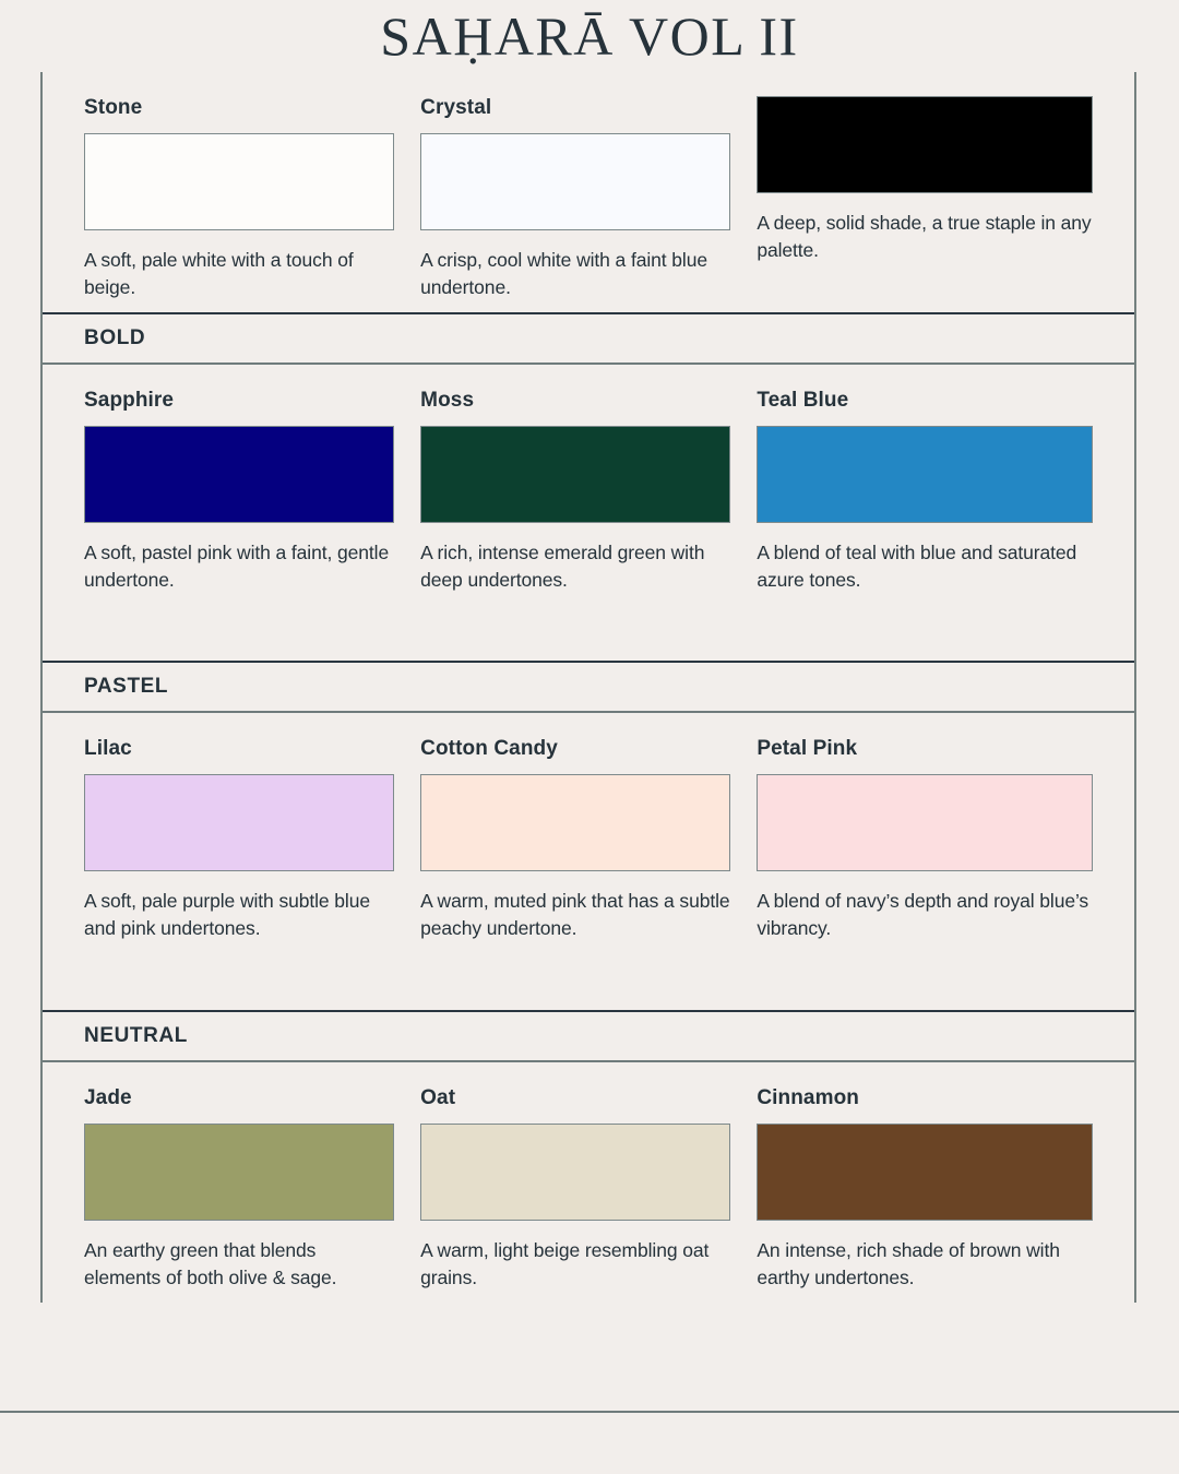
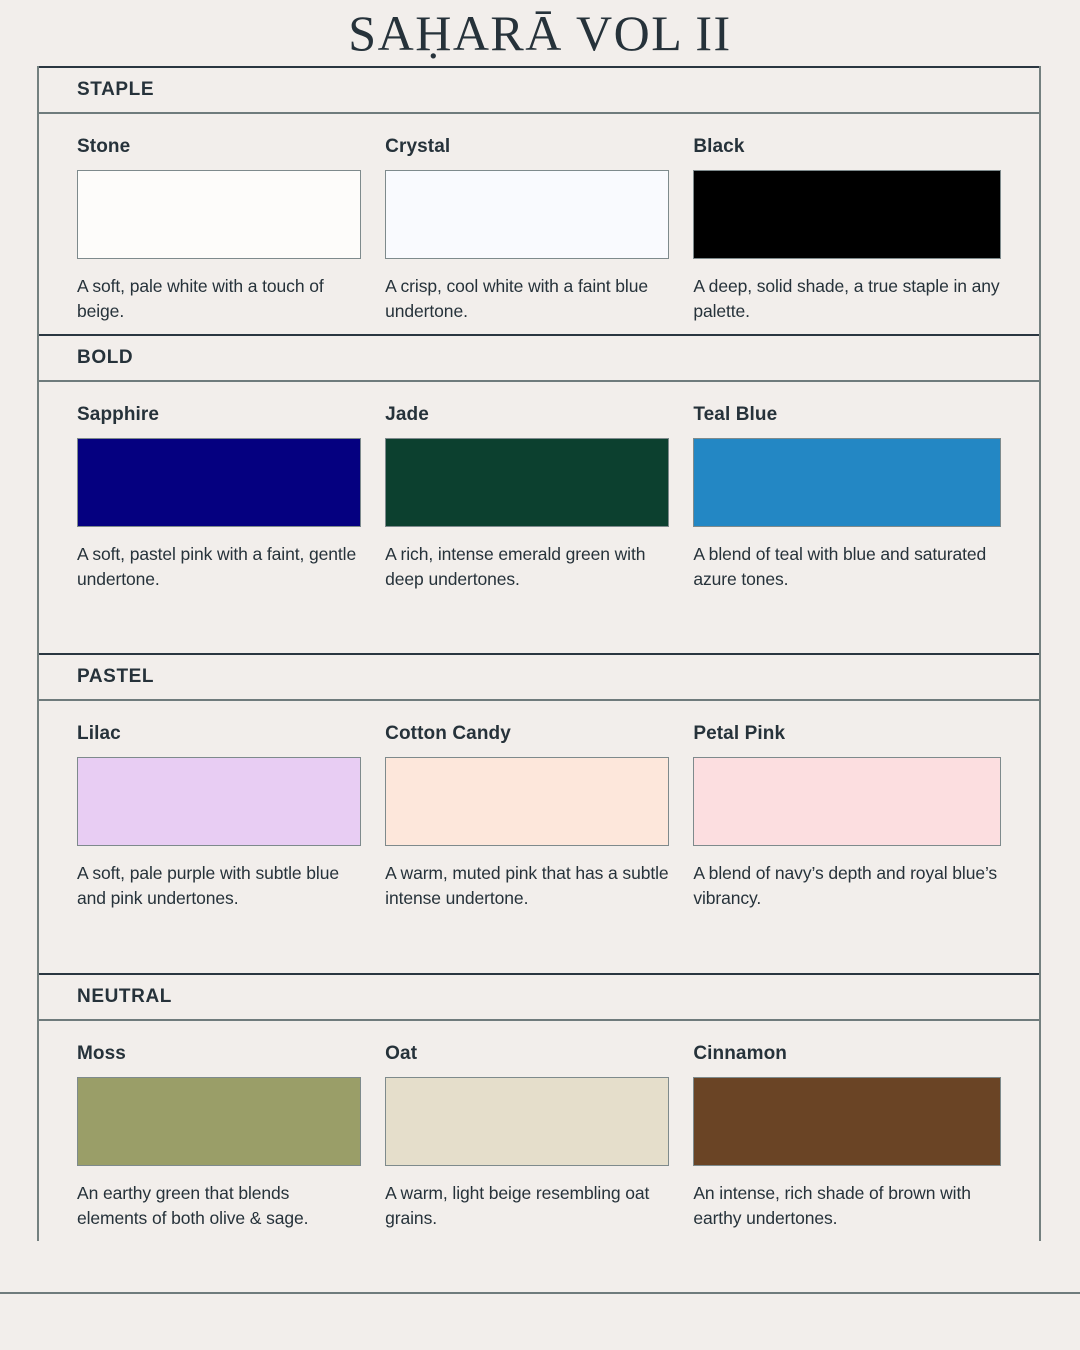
  SAḤARĀ VOL II
+ STAPLE
  Stone
  A soft, pale white with a touch of beige.
  Crystal
  A crisp, cool white with a faint blue undertone.
+ Black
  A deep, solid shade, a true staple in any palette.
  BOLD
  Sapphire
  A soft, pastel pink with a faint, gentle undertone.
- Moss
+ Jade
  A rich, intense emerald green with deep undertones.
  Teal Blue
  A blend of teal with blue and saturated azure tones.
  PASTEL
  Lilac
  A soft, pale purple with subtle blue and pink undertones.
  Cotton Candy
- A warm, muted pink that has a subtle peachy undertone.
+ A warm, muted pink that has a subtle intense undertone.
  Petal Pink
  A blend of navy’s depth and royal blue’s vibrancy.
  NEUTRAL
- Jade
+ Moss
  An earthy green that blends elements of both olive & sage.
  Oat
  A warm, light beige resembling oat grains.
  Cinnamon
  An intense, rich shade of brown with earthy undertones.
